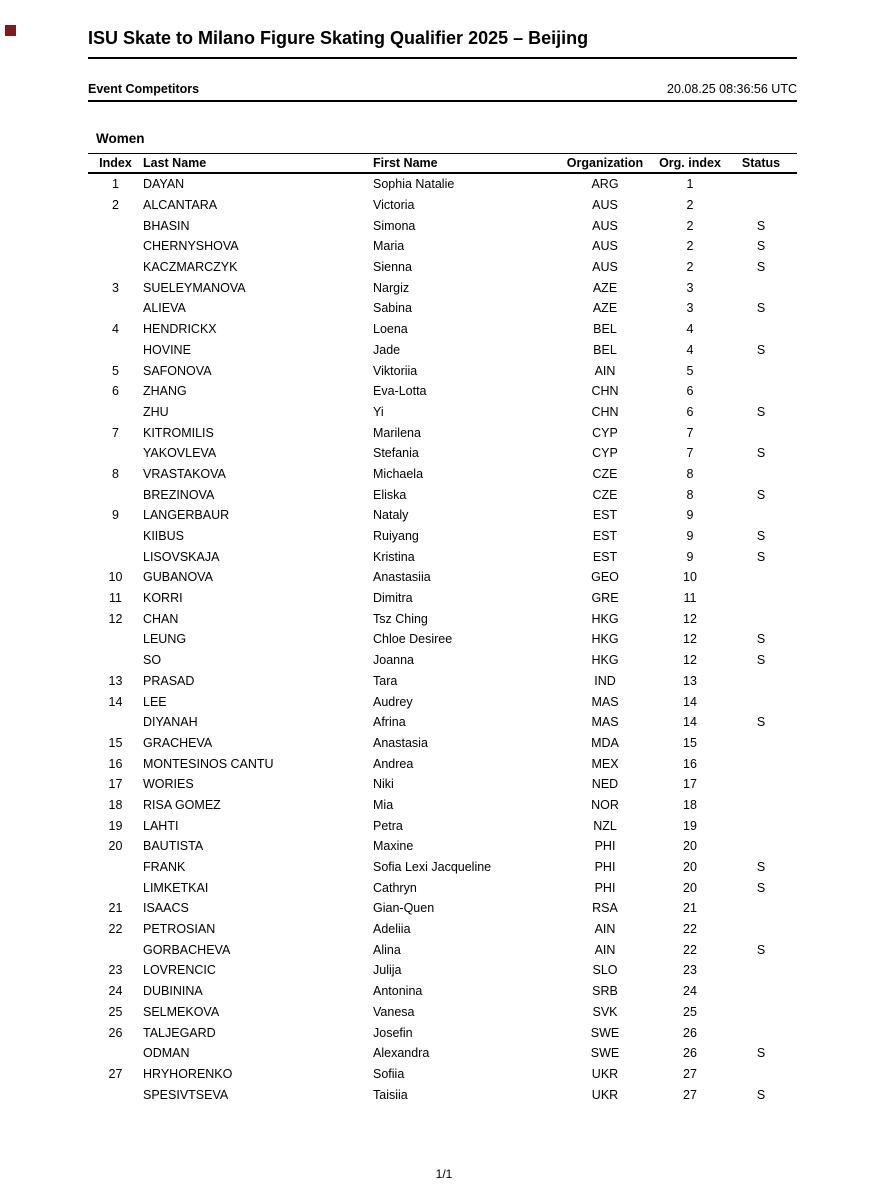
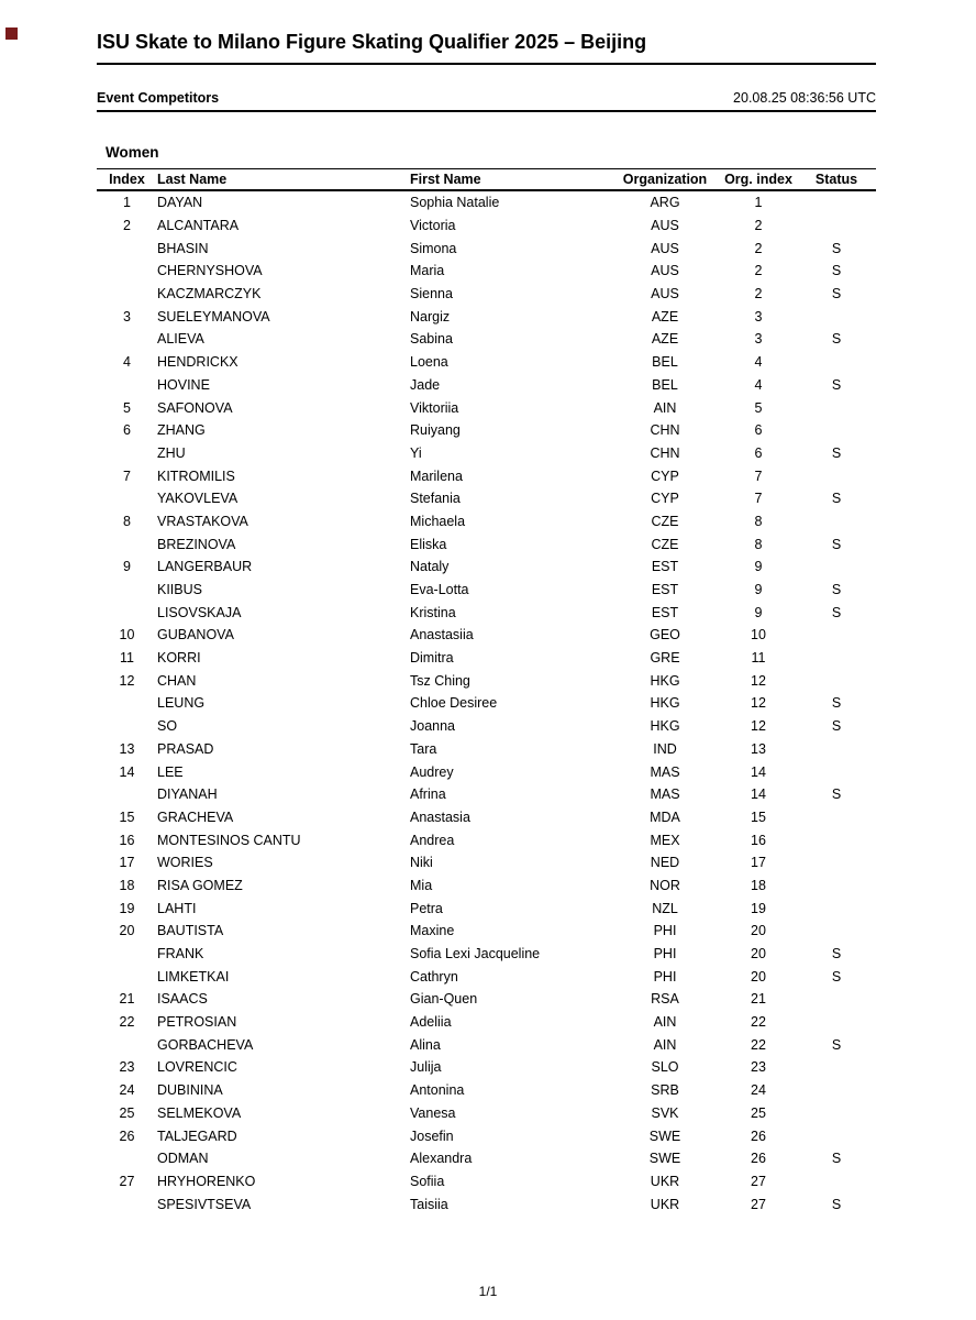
  ISU Skate to Milano Figure Skating Qualifier 2025 – Beijing
  Event Competitors
  20.08.25 08:36:56 UTC
  Women
  Index	Last Name	First Name	Organization	Org. index	Status
  1	DAYAN	Sophia Natalie	ARG	1
  2	ALCANTARA	Victoria	AUS	2
  	BHASIN	Simona	AUS	2	S
  	CHERNYSHOVA	Maria	AUS	2	S
  	KACZMARCZYK	Sienna	AUS	2	S
  3	SUELEYMANOVA	Nargiz	AZE	3
  	ALIEVA	Sabina	AZE	3	S
  4	HENDRICKX	Loena	BEL	4
  	HOVINE	Jade	BEL	4	S
  5	SAFONOVA	Viktoriia	AIN	5
- 6	ZHANG	Eva-Lotta	CHN	6
+ 6	ZHANG	Ruiyang	CHN	6
  	ZHU	Yi	CHN	6	S
  7	KITROMILIS	Marilena	CYP	7
  	YAKOVLEVA	Stefania	CYP	7	S
  8	VRASTAKOVA	Michaela	CZE	8
  	BREZINOVA	Eliska	CZE	8	S
  9	LANGERBAUR	Nataly	EST	9
- 	KIIBUS	Ruiyang	EST	9	S
+ 	KIIBUS	Eva-Lotta	EST	9	S
  	LISOVSKAJA	Kristina	EST	9	S
  10	GUBANOVA	Anastasiia	GEO	10
  11	KORRI	Dimitra	GRE	11
  12	CHAN	Tsz Ching	HKG	12
  	LEUNG	Chloe Desiree	HKG	12	S
  	SO	Joanna	HKG	12	S
  13	PRASAD	Tara	IND	13
  14	LEE	Audrey	MAS	14
  	DIYANAH	Afrina	MAS	14	S
  15	GRACHEVA	Anastasia	MDA	15
  16	MONTESINOS CANTU	Andrea	MEX	16
  17	WORIES	Niki	NED	17
  18	RISA GOMEZ	Mia	NOR	18
  19	LAHTI	Petra	NZL	19
  20	BAUTISTA	Maxine	PHI	20
  	FRANK	Sofia Lexi Jacqueline	PHI	20	S
  	LIMKETKAI	Cathryn	PHI	20	S
  21	ISAACS	Gian-Quen	RSA	21
  22	PETROSIAN	Adeliia	AIN	22
  	GORBACHEVA	Alina	AIN	22	S
  23	LOVRENCIC	Julija	SLO	23
  24	DUBININA	Antonina	SRB	24
  25	SELMEKOVA	Vanesa	SVK	25
  26	TALJEGARD	Josefin	SWE	26
  	ODMAN	Alexandra	SWE	26	S
  27	HRYHORENKO	Sofiia	UKR	27
  	SPESIVTSEVA	Taisiia	UKR	27	S
  1/1
